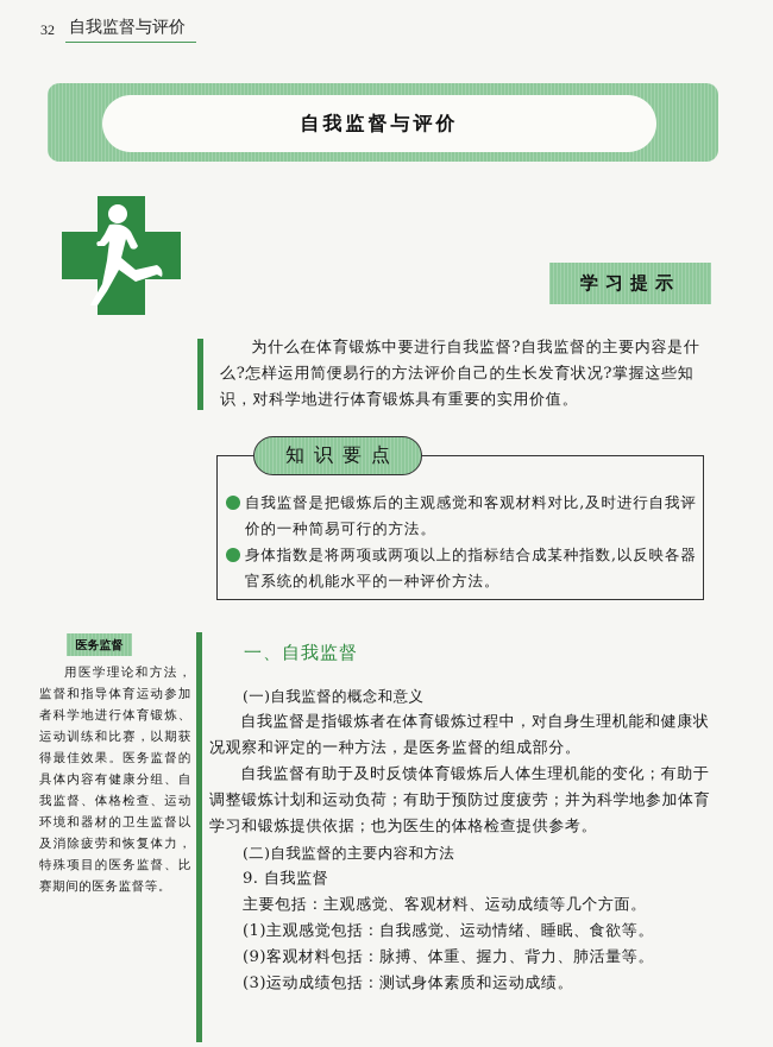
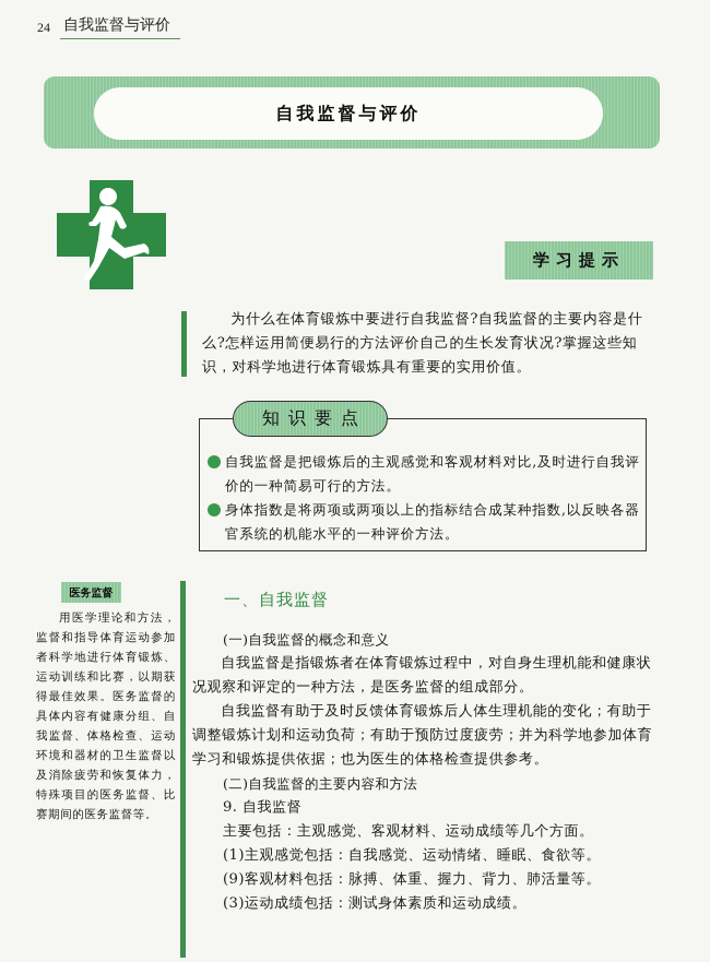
- 32
+ 24
  自我监督与评价
  自我监督与评价
  学习提示
  为什么在体育锻炼中要进行自我监督?自我监督的主要内容是什么?怎样运用简便易行的方法评价自己的生长发育状况?掌握这些知识，对科学地进行体育锻炼具有重要的实用价值。
  知识要点
  自我监督是把锻炼后的主观感觉和客观材料对比,及时进行自我评价的一种简易可行的方法。
  身体指数是将两项或两项以上的指标结合成某种指数,以反映各器官系统的机能水平的一种评价方法。
  医务监督
  用医学理论和方法，监督和指导体育运动参加者科学地进行体育锻炼、运动训练和比赛，以期获得最佳效果。医务监督的具体内容有健康分组、自我监督、体格检查、运动环境和器材的卫生监督以及消除疲劳和恢复体力，特殊项目的医务监督、比赛期间的医务监督等。
  一、自我监督
  (一)自我监督的概念和意义
  自我监督是指锻炼者在体育锻炼过程中，对自身生理机能和健康状况观察和评定的一种方法，是医务监督的组成部分。
  自我监督有助于及时反馈体育锻炼后人体生理机能的变化；有助于调整锻炼计划和运动负荷；有助于预防过度疲劳；并为科学地参加体育学习和锻炼提供依据；也为医生的体格检查提供参考。
  (二)自我监督的主要内容和方法
  9. 自我监督
  主要包括：主观感觉、客观材料、运动成绩等几个方面。
  (1)主观感觉包括：自我感觉、运动情绪、睡眠、食欲等。
  (9)客观材料包括：脉搏、体重、握力、背力、肺活量等。
  (3)运动成绩包括：测试身体素质和运动成绩。
